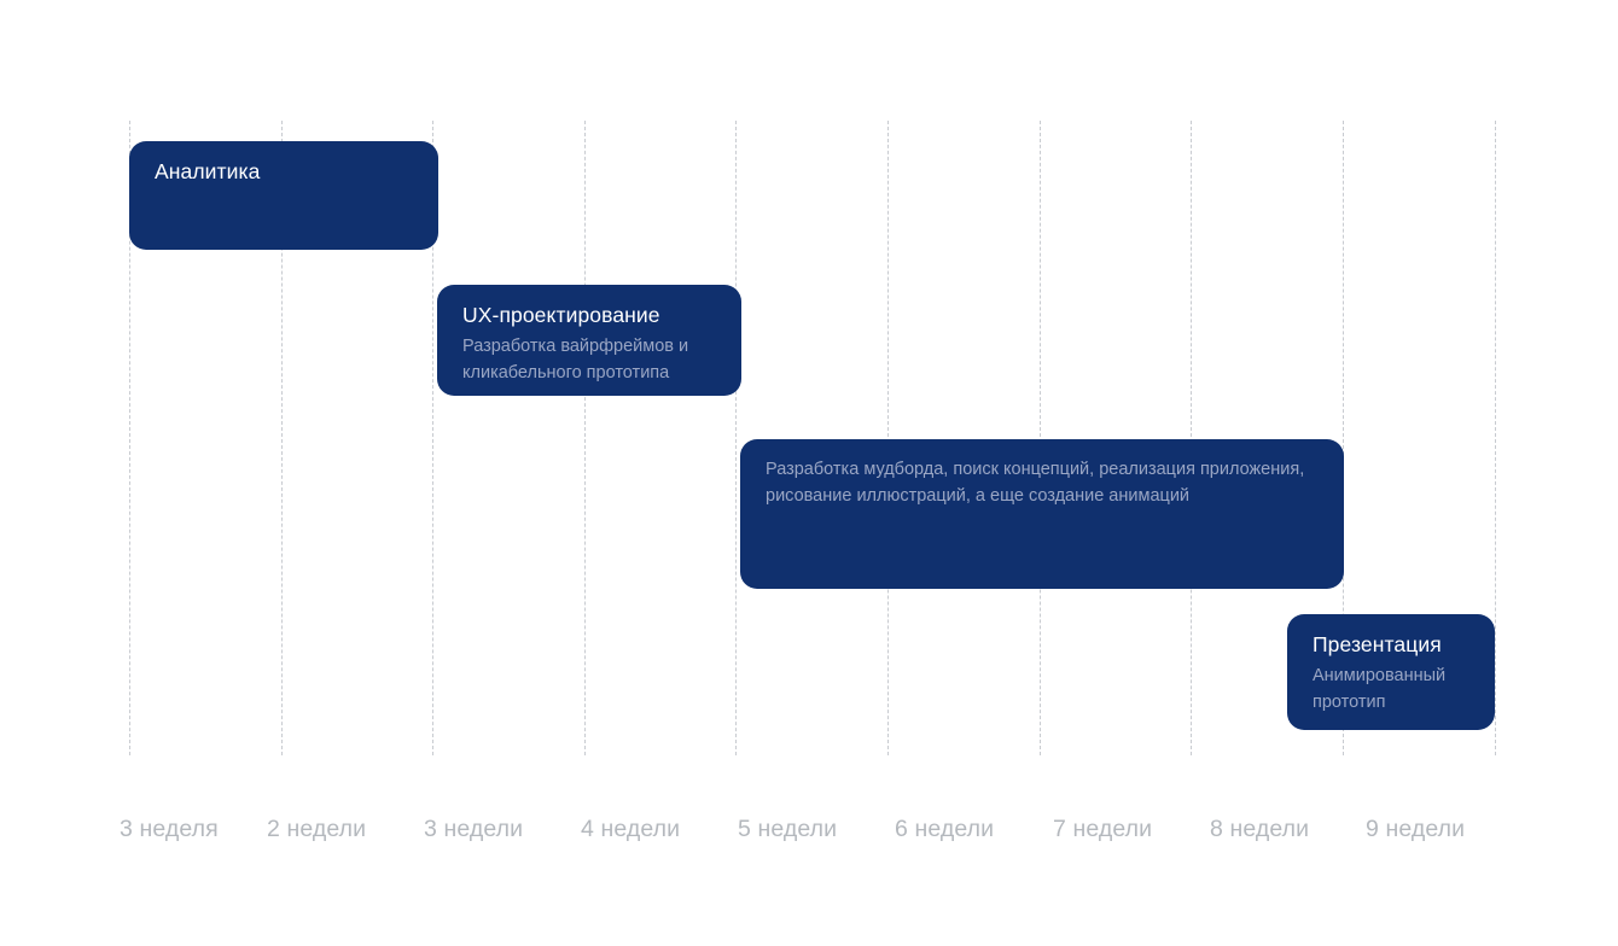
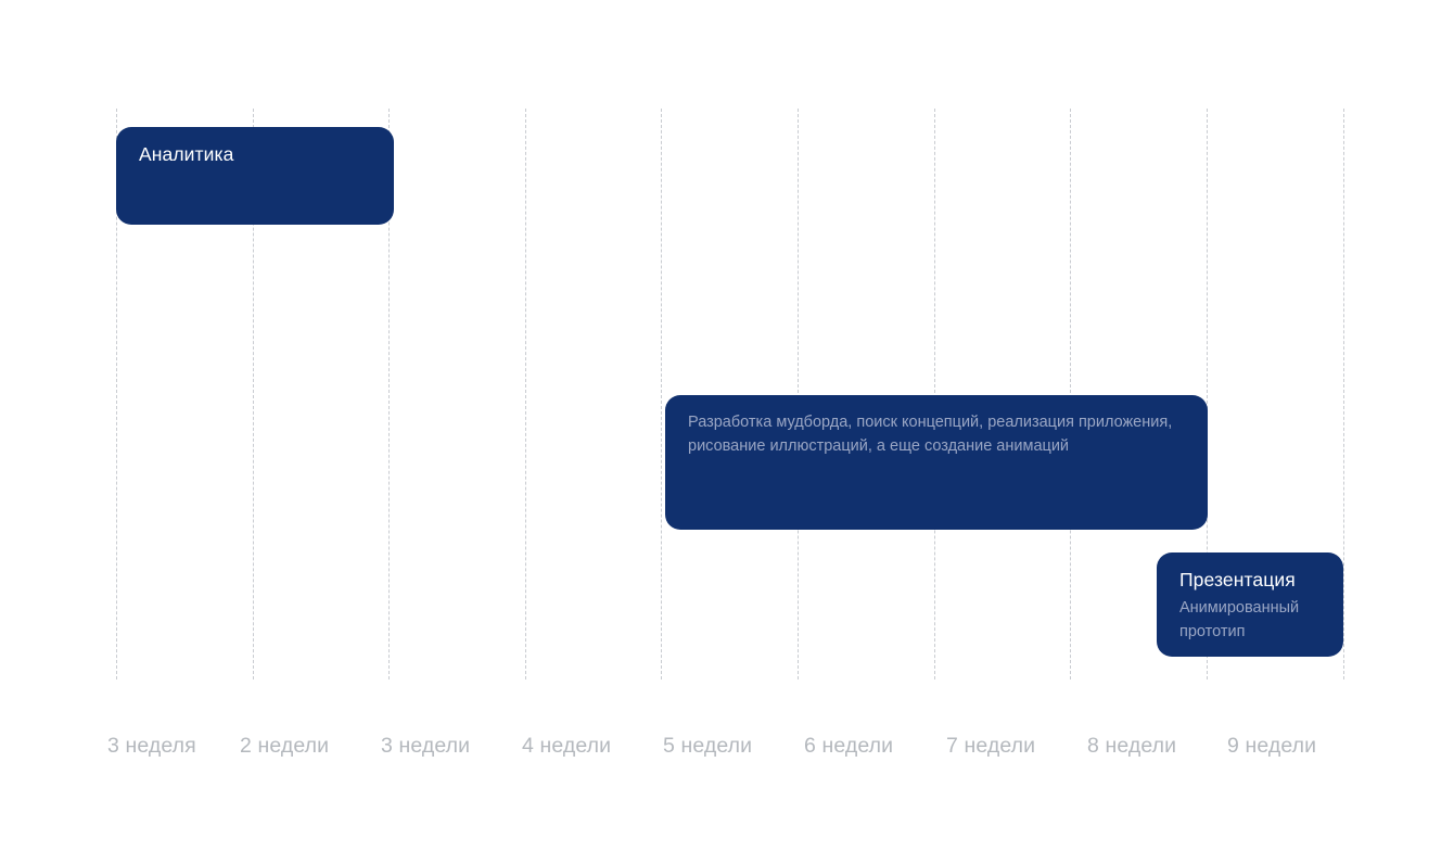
  Аналитика
- UX-проектирование
- Разработка вайрфреймов и кликабельного прототипа
  Разработка мудборда, поиск концепций, реализация приложения, рисование иллюстраций, а еще создание анимаций
  Презентация
  Анимированный прототип
  3 неделя
  2 недели
  3 недели
  4 недели
  5 недели
  6 недели
  7 недели
  8 недели
  9 недели
